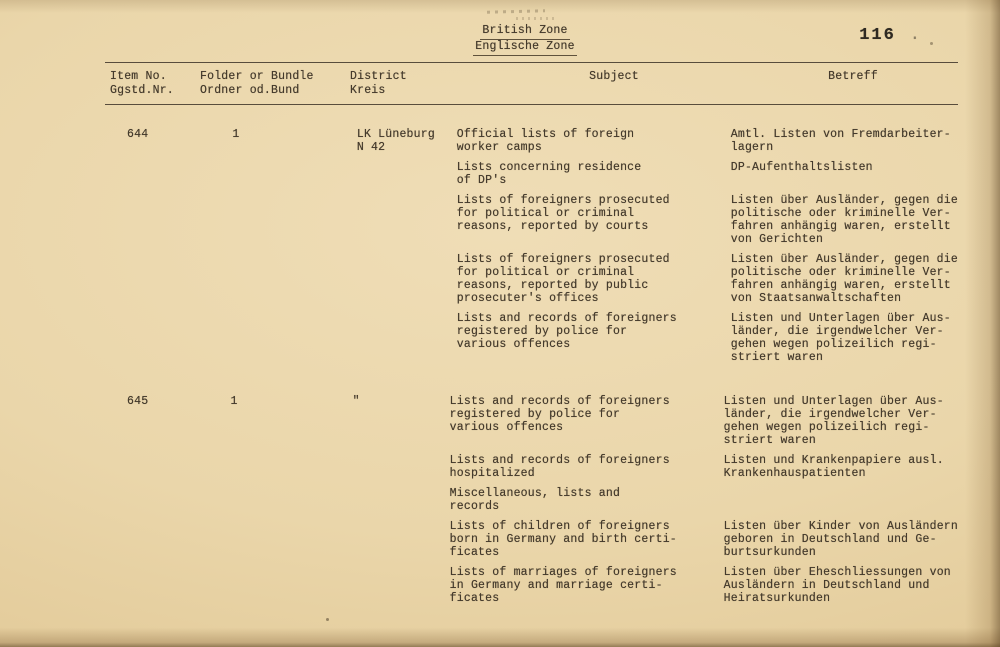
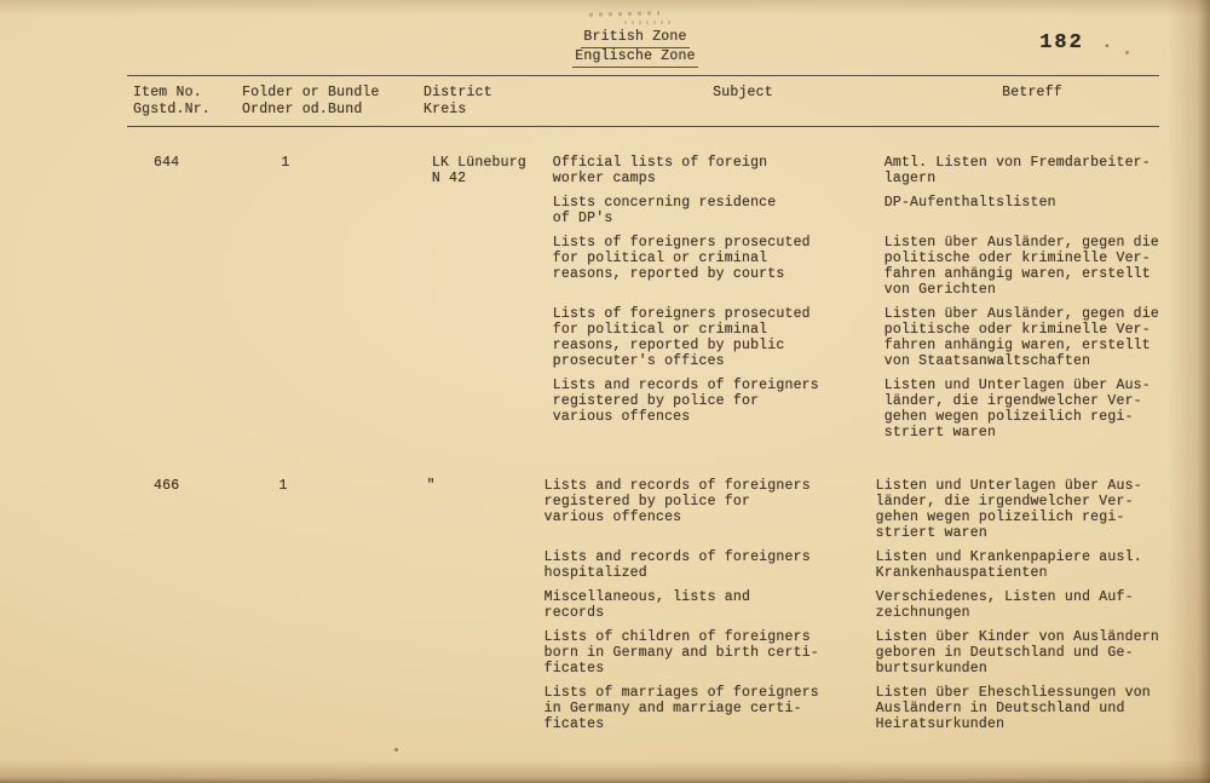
  British Zone
  Englische Zone
- 116 .
+ 182 .
  Item No.
  Ggstd.Nr.
  Folder or Bundle
  Ordner od.Bund
  District
  Kreis
  Subject
  Betreff
  644
  1
  LK Lüneburg
  N 42
  Official lists of foreign
  worker camps
  Amtl. Listen von Fremdarbeiter-
  lagern
  Lists concerning residence
  of DP's
  DP-Aufenthaltslisten
  Lists of foreigners prosecuted
  for political or criminal
  reasons, reported by courts
  Listen über Ausländer, gegen die
  politische oder kriminelle Ver-
  fahren anhängig waren, erstellt
  von Gerichten
  Lists of foreigners prosecuted
  for political or criminal
  reasons, reported by public
  prosecuter's offices
  Listen über Ausländer, gegen die
  politische oder kriminelle Ver-
  fahren anhängig waren, erstellt
  von Staatsanwaltschaften
  Lists and records of foreigners
  registered by police for
  various offences
  Listen und Unterlagen über Aus-
  länder, die irgendwelcher Ver-
  gehen wegen polizeilich regi-
  striert waren
- 645
+ 466
  1
  "
  Lists and records of foreigners
  registered by police for
  various offences
  Listen und Unterlagen über Aus-
  länder, die irgendwelcher Ver-
  gehen wegen polizeilich regi-
  striert waren
  Lists and records of foreigners
  hospitalized
  Listen und Krankenpapiere ausl.
  Krankenhauspatienten
  Miscellaneous, lists and
  records
+ Verschiedenes, Listen und Auf-
+ zeichnungen
  Lists of children of foreigners
  born in Germany and birth certi-
  ficates
  Listen über Kinder von Ausländern
  geboren in Deutschland und Ge-
  burtsurkunden
  Lists of marriages of foreigners
  in Germany and marriage certi-
  ficates
  Listen über Eheschliessungen von
  Ausländern in Deutschland und
  Heiratsurkunden
